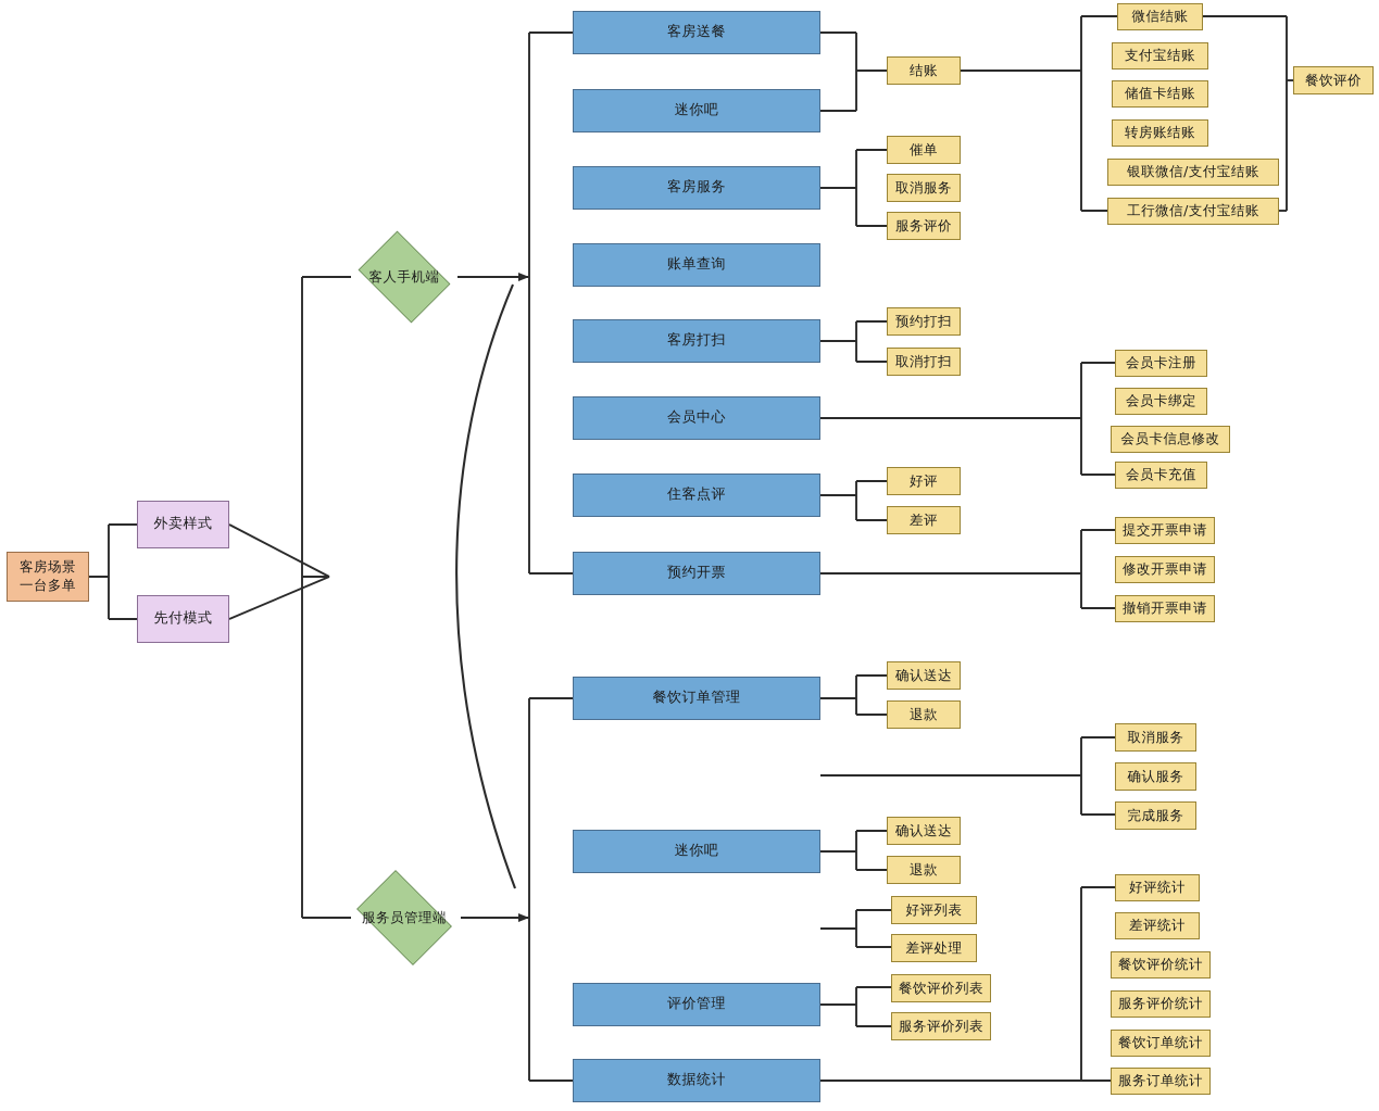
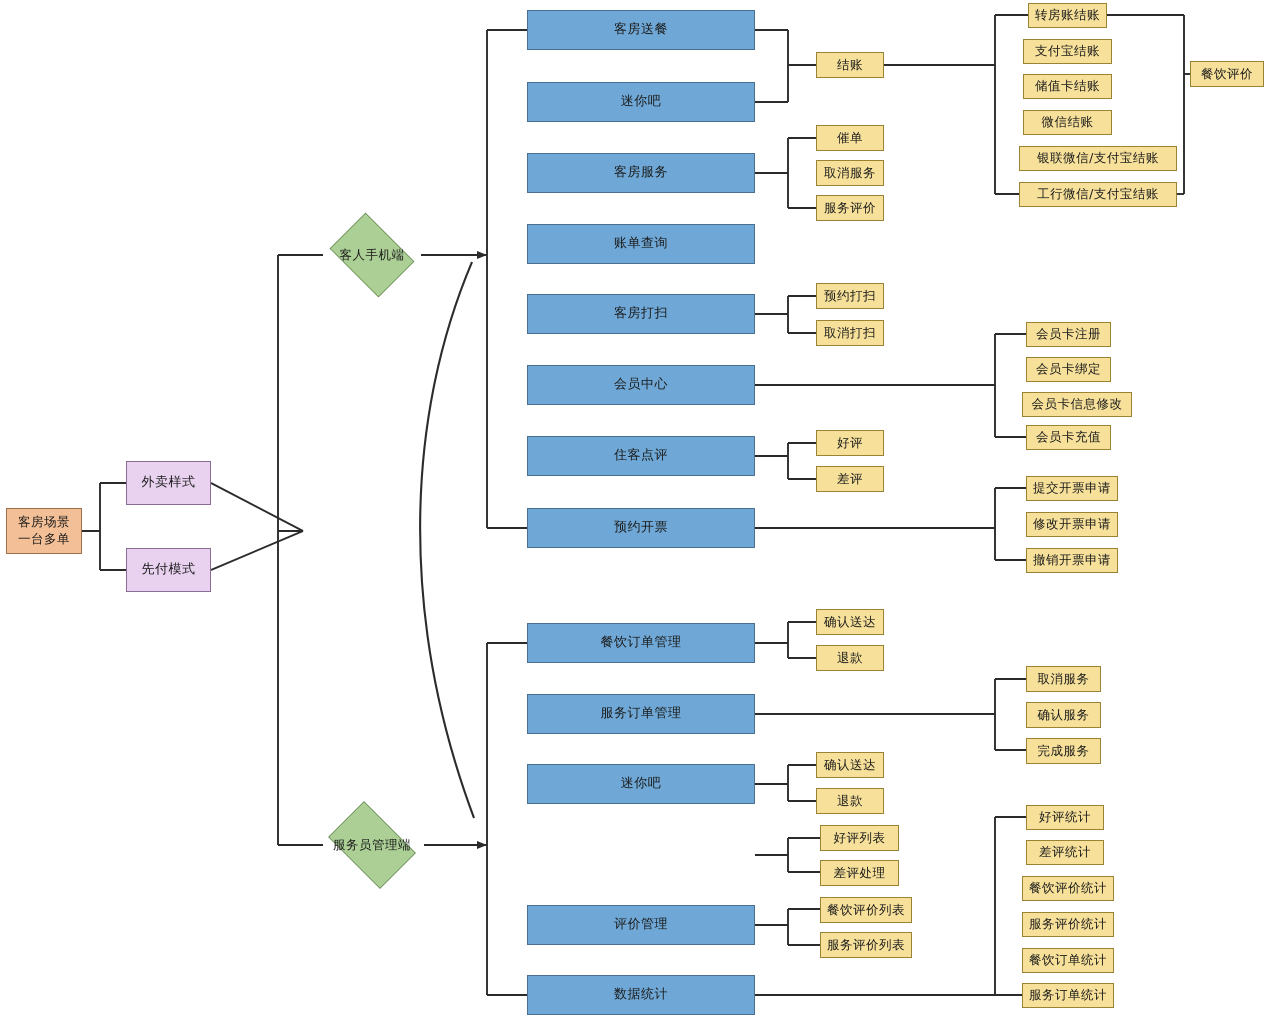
  客房场景
  一台多单
  外卖样式
  先付模式
  客人手机端
  服务员管理端
  客房送餐
  迷你吧
  客房服务
  账单查询
  客房打扫
  会员中心
  住客点评
  预约开票
  结账
  催单
  取消服务
  服务评价
  预约打扫
  取消打扫
  好评
  差评
- 微信结账
+ 转房账结账
  支付宝结账
  储值卡结账
- 转房账结账
+ 微信结账
  银联微信/支付宝结账
  工行微信/支付宝结账
  餐饮评价
  会员卡注册
  会员卡绑定
  会员卡信息修改
  会员卡充值
  提交开票申请
  修改开票申请
  撤销开票申请
  餐饮订单管理
+ 服务订单管理
  迷你吧
  评价管理
  数据统计
  确认送达
  退款
  取消服务
  确认服务
  完成服务
  确认送达
  退款
  好评列表
  差评处理
  餐饮评价列表
  服务评价列表
  好评统计
  差评统计
  餐饮评价统计
  服务评价统计
  餐饮订单统计
  服务订单统计
